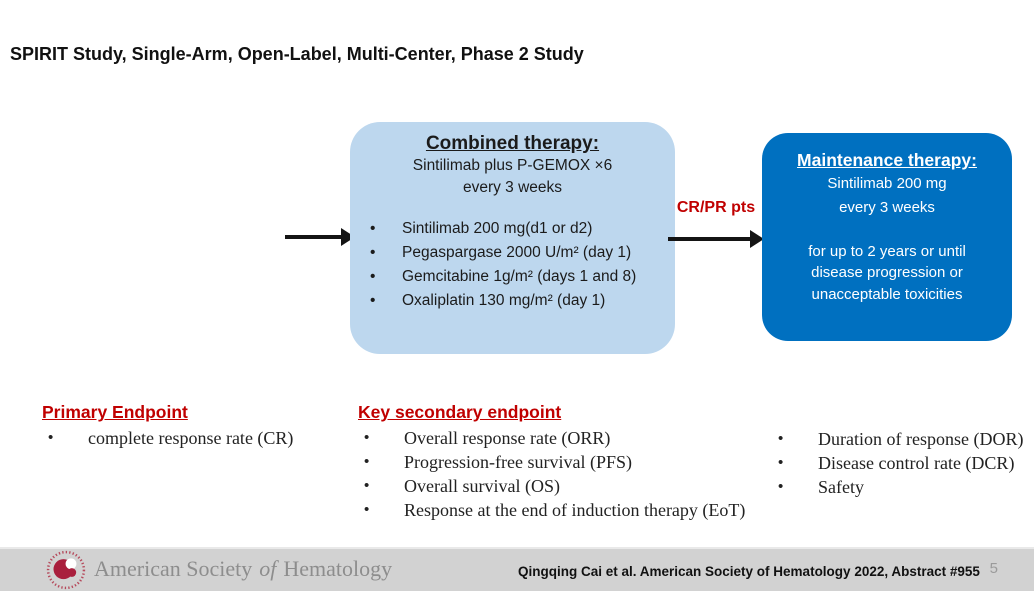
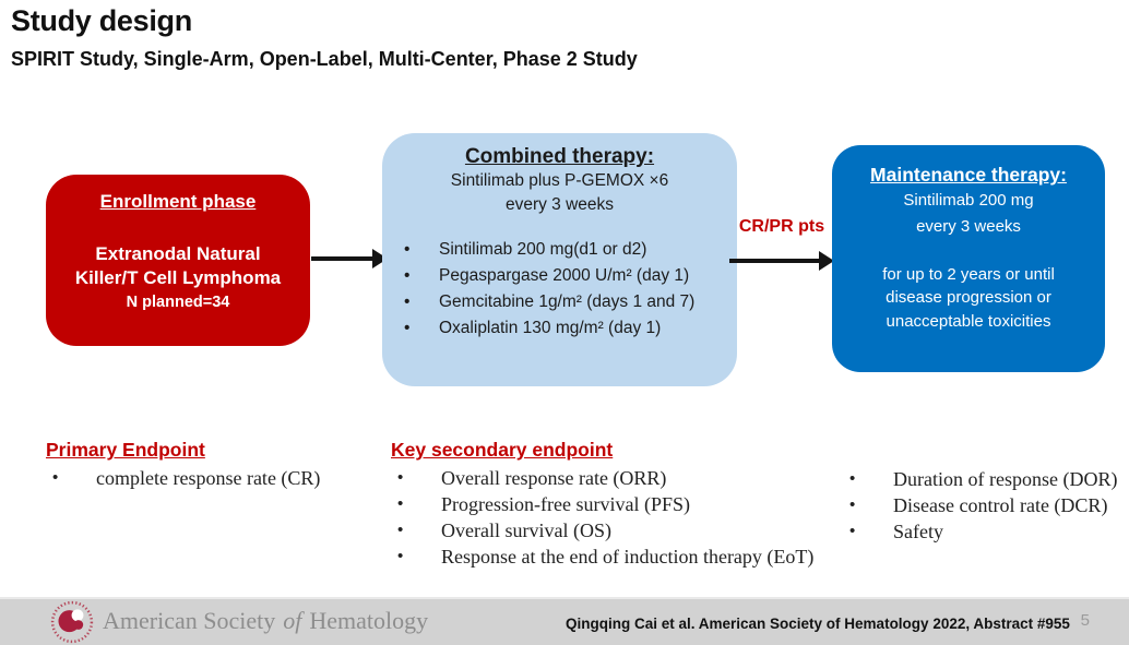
+ Study design
  SPIRIT Study, Single-Arm, Open-Label, Multi-Center, Phase 2 Study
+ Enrollment phase
+ Extranodal Natural Killer/T Cell Lymphoma
+ N planned=34
  Combined therapy:
  Sintilimab plus P-GEMOX ×6
  every 3 weeks
  Sintilimab 200 mg(d1 or d2)
  Pegaspargase 2000 U/m² (day 1)
- Gemcitabine 1g/m² (days 1 and 8)
+ Gemcitabine 1g/m² (days 1 and 7)
  Oxaliplatin 130 mg/m² (day 1)
  CR/PR pts
  Maintenance therapy:
  Sintilimab 200 mg
  every 3 weeks
  for up to 2 years or until disease progression or unacceptable toxicities
  Primary Endpoint
  complete response rate (CR)
  Key secondary endpoint
  Overall response rate (ORR)
  Progression-free survival (PFS)
  Overall survival (OS)
  Response at the end of induction therapy (EoT)
  Duration of response (DOR)
  Disease control rate (DCR)
  Safety
  American Society
  of
  Hematology
  Qingqing Cai et al. American Society of Hematology 2022, Abstract #955
  5
